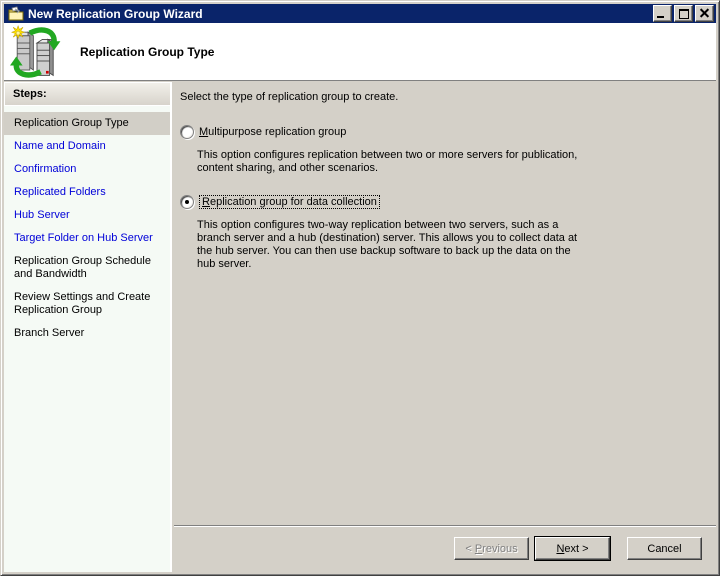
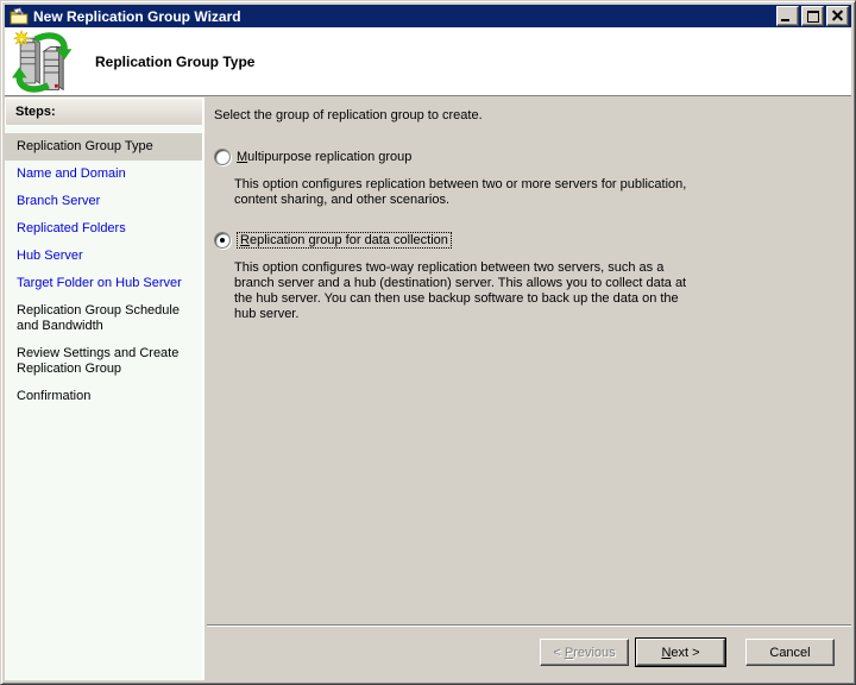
  New Replication Group Wizard
  Replication Group Type
  Steps:
  Replication Group Type
  Name and Domain
- Confirmation
+ Branch Server
  Replicated Folders
  Hub Server
  Target Folder on Hub Server
  Replication Group Schedule and Bandwidth
  Review Settings and Create Replication Group
- Branch Server
+ Confirmation
- Select the type of replication group to create.
+ Select the group of replication group to create.
  Multipurpose replication group
  This option configures replication between two or more servers for publication, content sharing, and other scenarios.
  Replication group for data collection
  This option configures two-way replication between two servers, such as a branch server and a hub (destination) server. This allows you to collect data at the hub server. You can then use backup software to back up the data on the hub server.
  < Previous
  Next >
  Cancel
